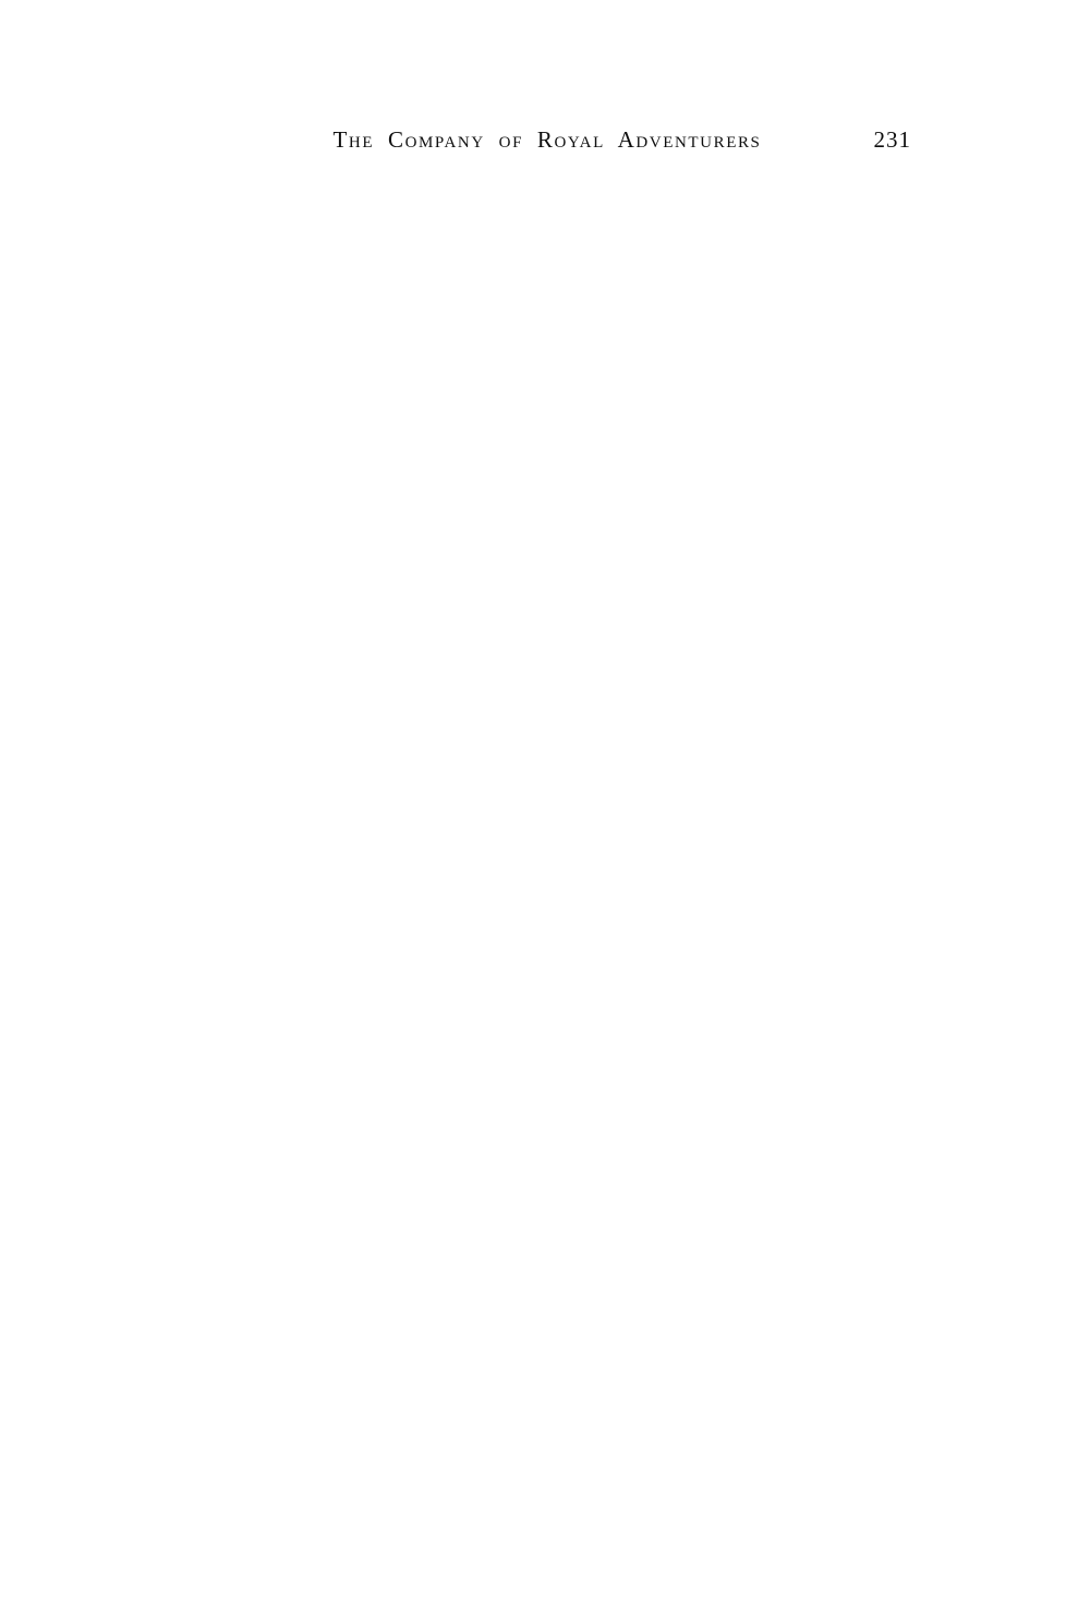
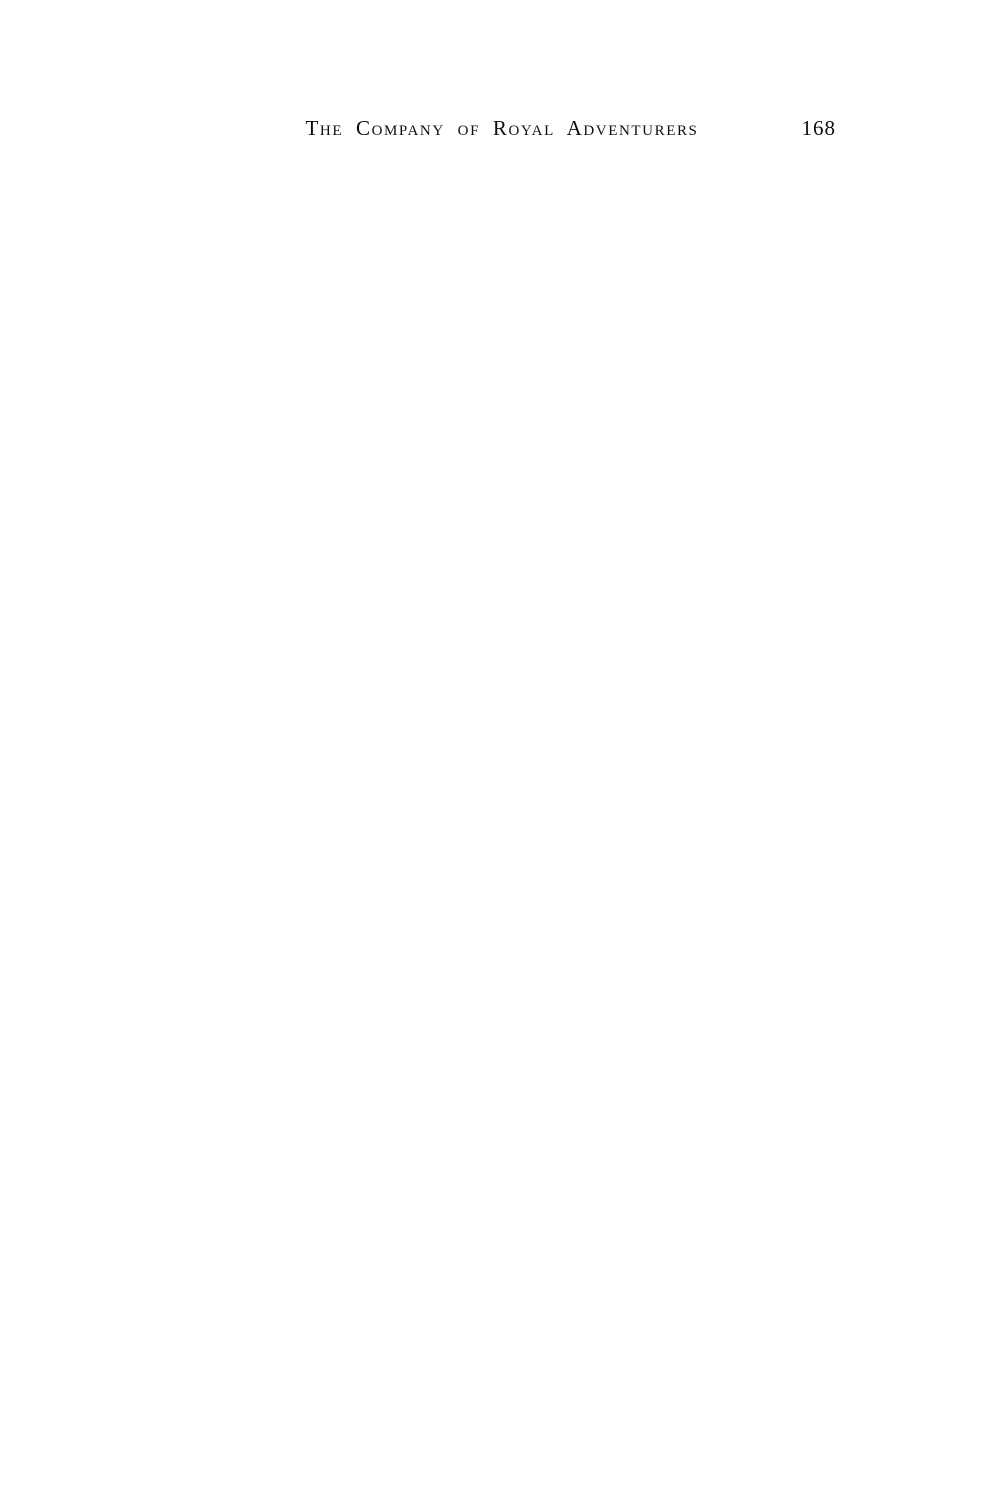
  The Company of Royal Adventurers
- 231
+ 168
